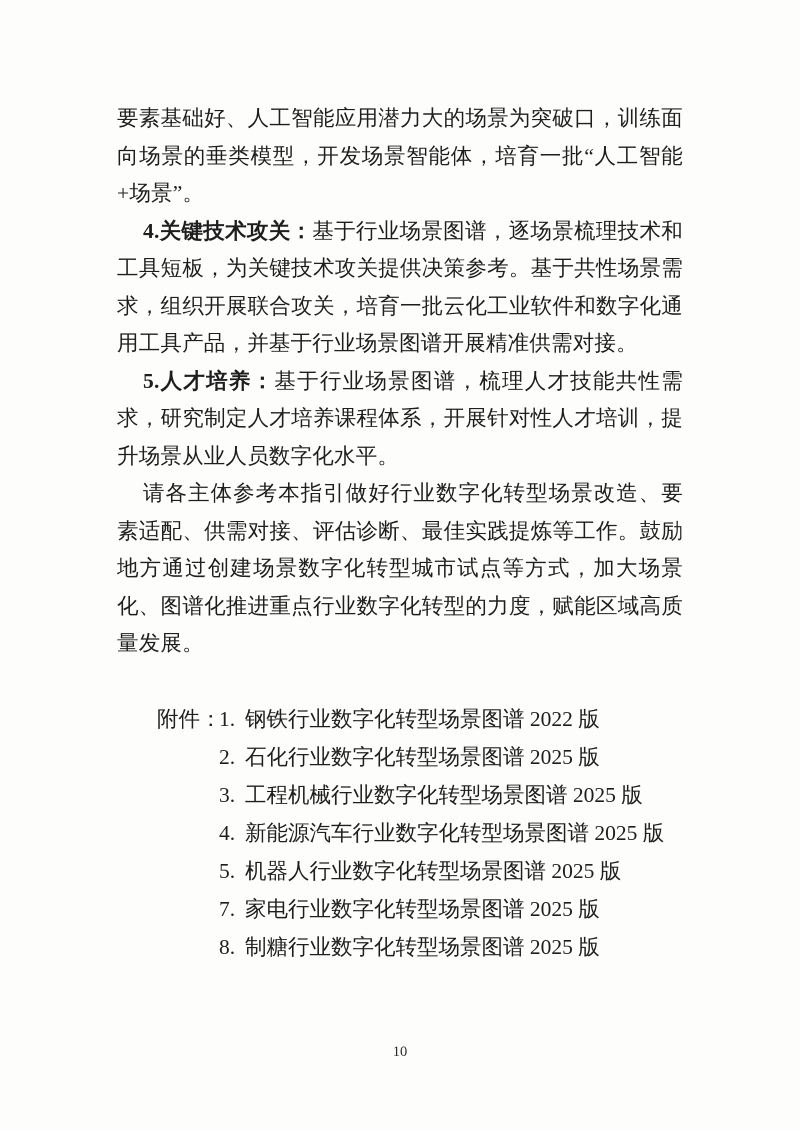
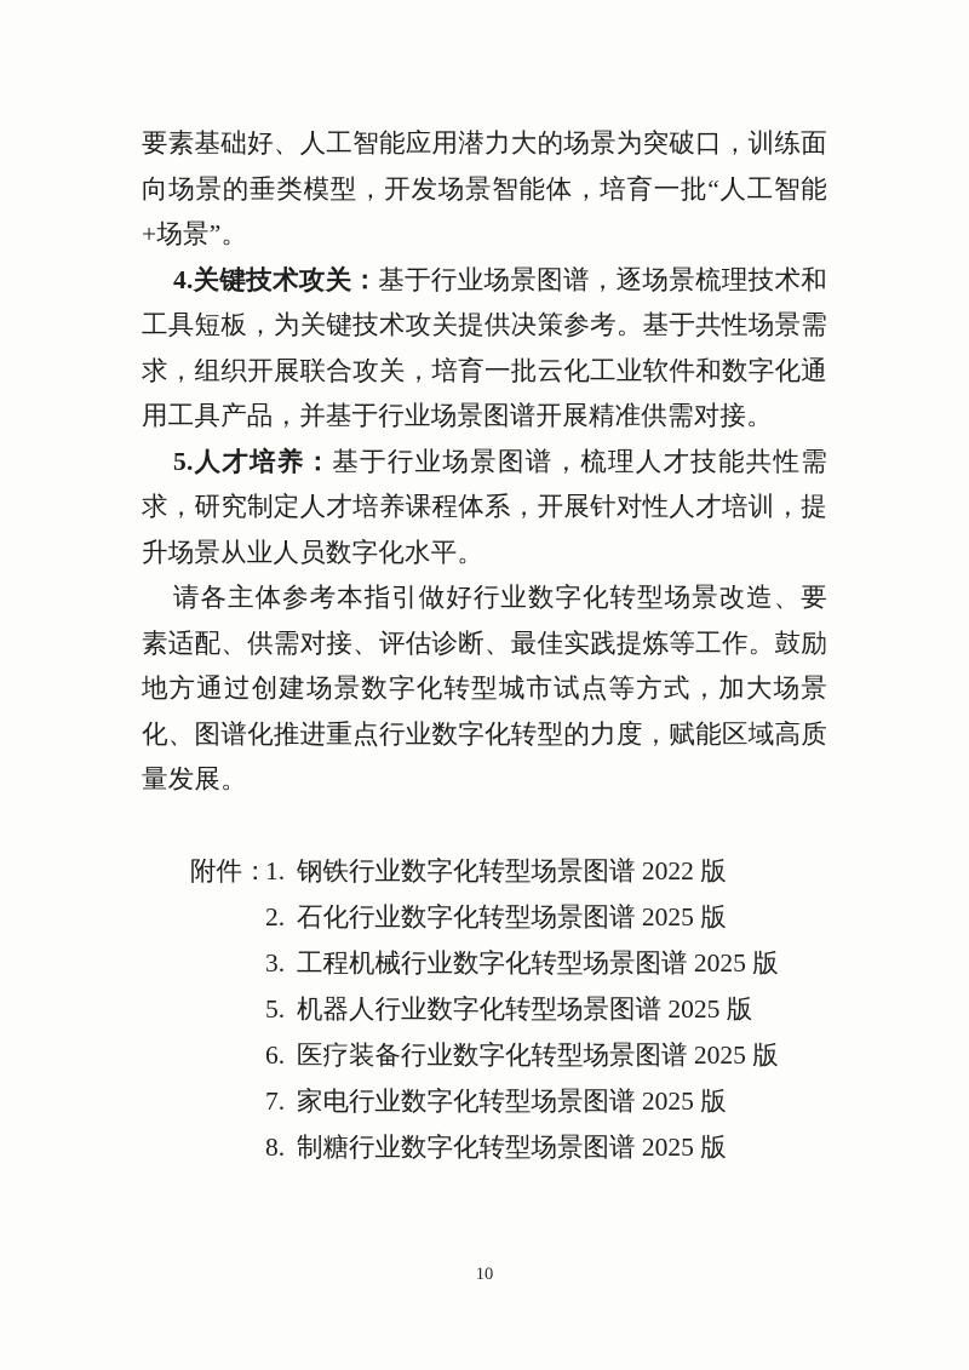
  要素基础好、人工智能应用潜力大的场景为突破口，训练面向场景的垂类模型，开发场景智能体，培育一批“人工智能+场景”。
  4.关键技术攻关：基于行业场景图谱，逐场景梳理技术和工具短板，为关键技术攻关提供决策参考。基于共性场景需求，组织开展联合攻关，培育一批云化工业软件和数字化通用工具产品，并基于行业场景图谱开展精准供需对接。
  5.人才培养：基于行业场景图谱，梳理人才技能共性需求，研究制定人才培养课程体系，开展针对性人才培训，提升场景从业人员数字化水平。
  请各主体参考本指引做好行业数字化转型场景改造、要素适配、供需对接、评估诊断、最佳实践提炼等工作。鼓励地方通过创建场景数字化转型城市试点等方式，加大场景化、图谱化推进重点行业数字化转型的力度，赋能区域高质量发展。
  附件：
  1.
  钢铁行业数字化转型场景图谱 2022 版
  2.
  石化行业数字化转型场景图谱 2025 版
  3.
  工程机械行业数字化转型场景图谱 2025 版
- 4.
- 新能源汽车行业数字化转型场景图谱 2025 版
  5.
  机器人行业数字化转型场景图谱 2025 版
+ 6.
+ 医疗装备行业数字化转型场景图谱 2025 版
  7.
  家电行业数字化转型场景图谱 2025 版
  8.
  制糖行业数字化转型场景图谱 2025 版
  10
